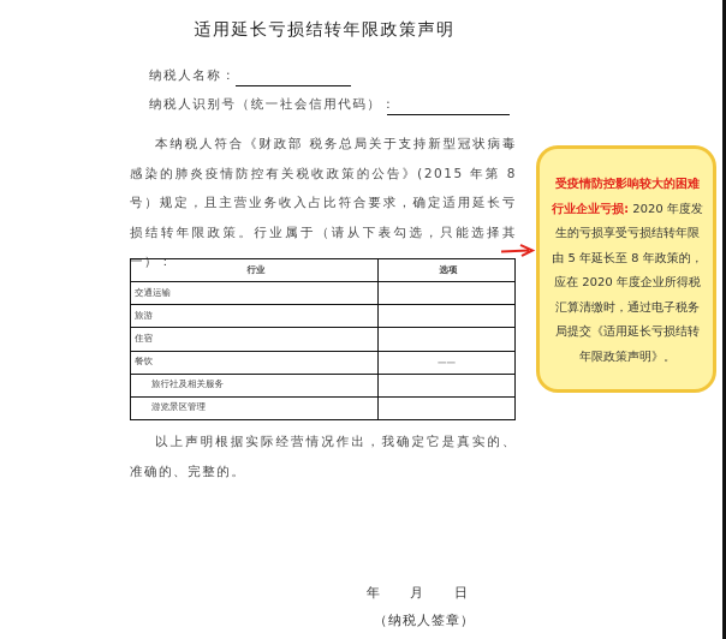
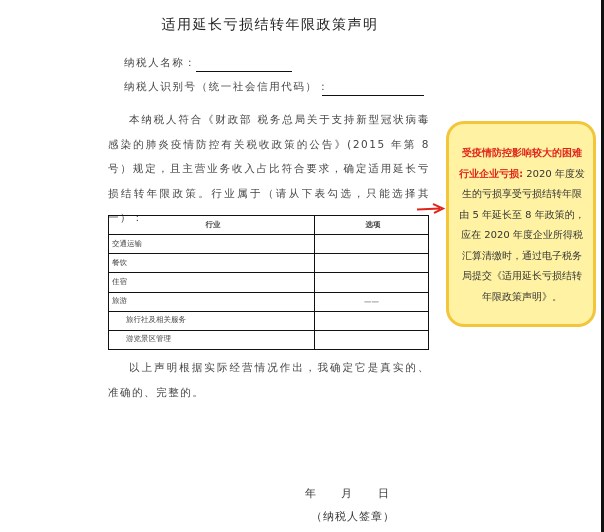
  适用延长亏损结转年限政策声明
  纳税人名称：
  纳税人识别号（统一社会信用代码）：
  本纳税人符合《财政部 税务总局关于支持新型冠状病毒感染的肺炎疫情防控有关税收政策的公告》(2015 年第 8 号）规定，且主营业务收入占比符合要求，确定适用延长亏损结转年限政策。行业属于（请从下表勾选，只能选择其一）：
  行业	选项
  交通运输
- 旅游
+ 餐饮
  住宿
- 餐饮	——
+ 旅游	——
  旅行社及相关服务
  游览景区管理
  以上声明根据实际经营情况作出，我确定它是真实的、准确的、完整的。
  年
  月
  日
  （纳税人签章）
  受疫情防控影响较大的困难行业企业亏损: 2020 年度发生的亏损享受亏损结转年限由 5 年延长至 8 年政策的，应在 2020 年度企业所得税汇算清缴时，通过电子税务局提交《适用延长亏损结转年限政策声明》。
